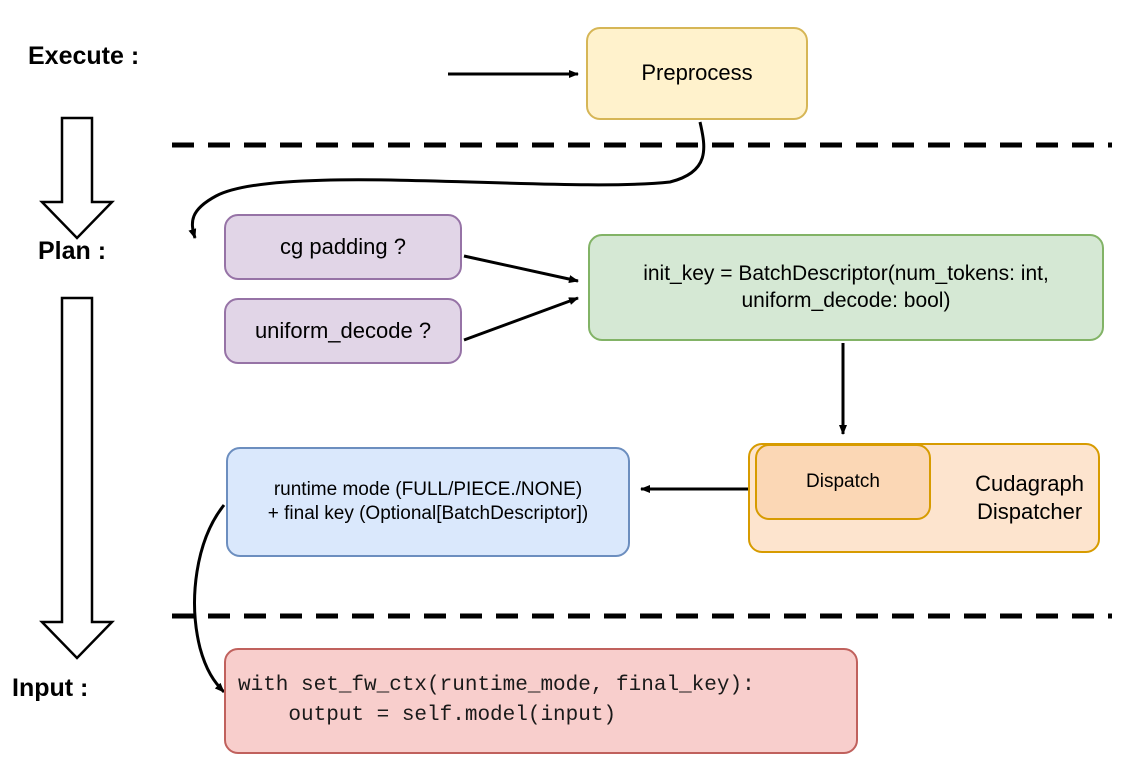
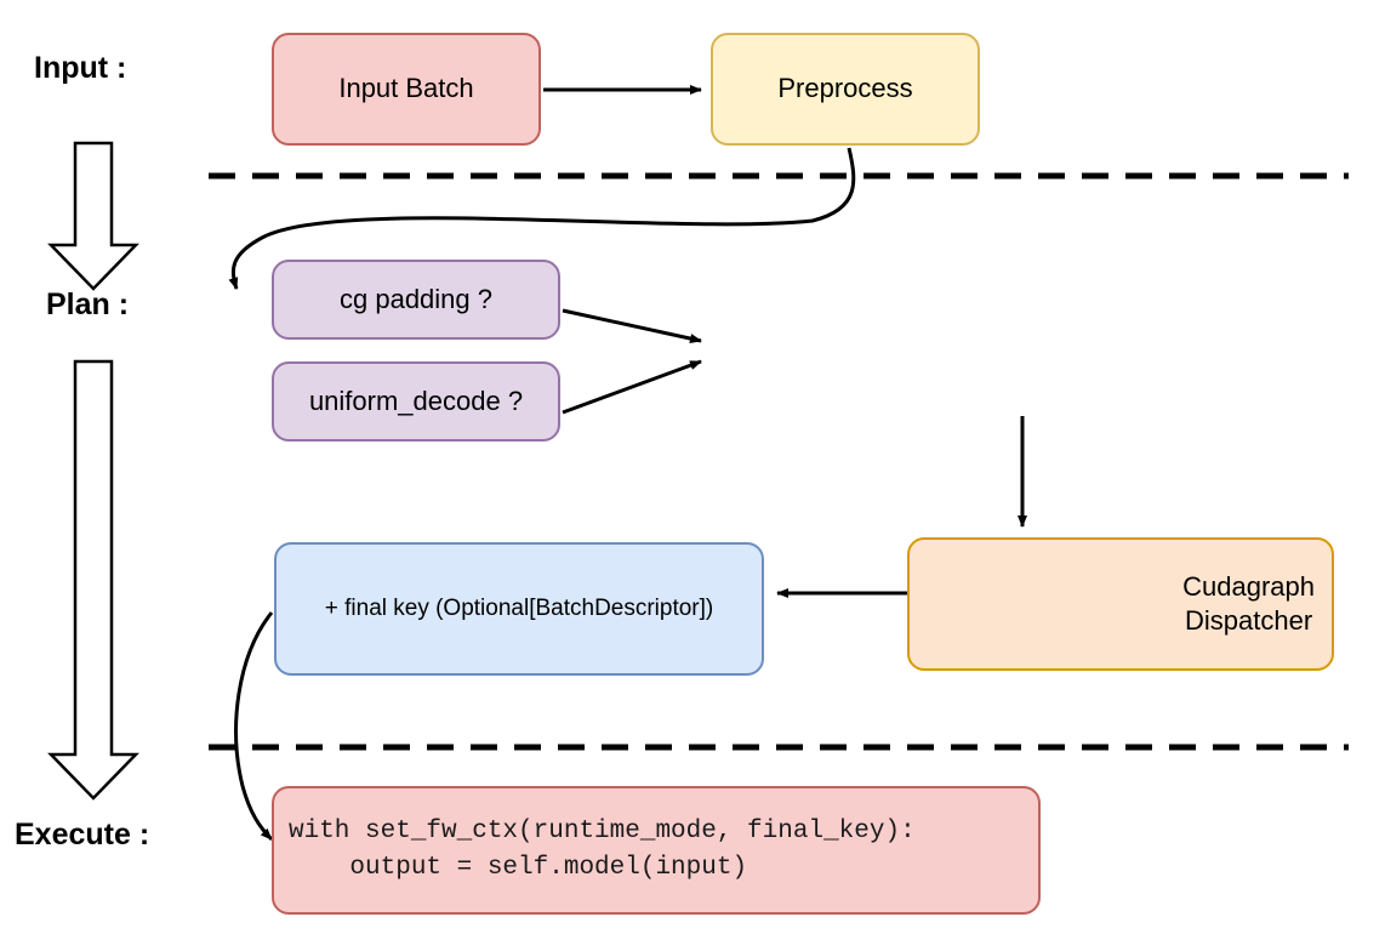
- Execute :
+ Input :
  Plan :
- Input :
+ Execute :
+ Input Batch
  Preprocess
  cg padding ?
  uniform_decode ?
- init_key = BatchDescriptor(num_tokens: int,
- uniform_decode: bool)
- runtime mode (FULL/PIECE./NONE)
  + final key (Optional[BatchDescriptor])
  Cudagraph
  Dispatcher
- Dispatch
  with set_fw_ctx(runtime_mode, final_key): output = self.model(input)
